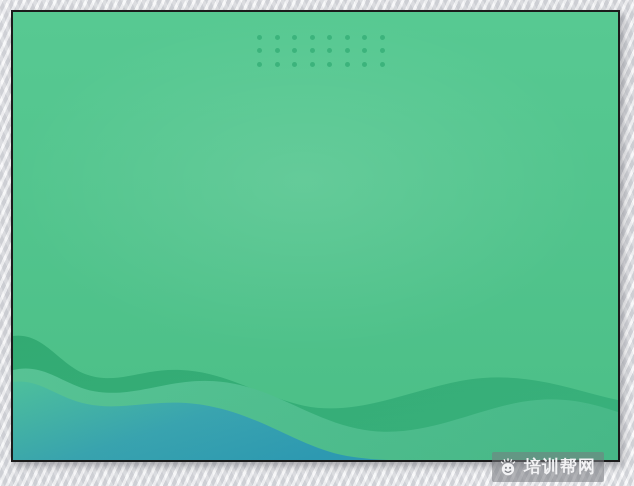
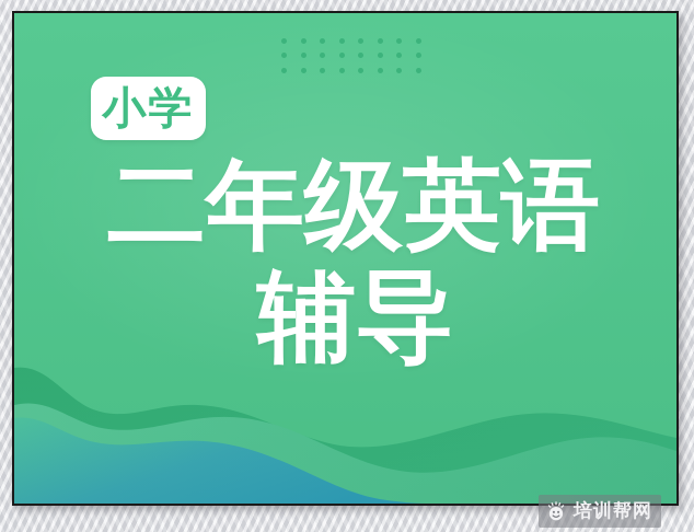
+ 小学
+ 二年级英语
+ 辅导
  培训帮网
